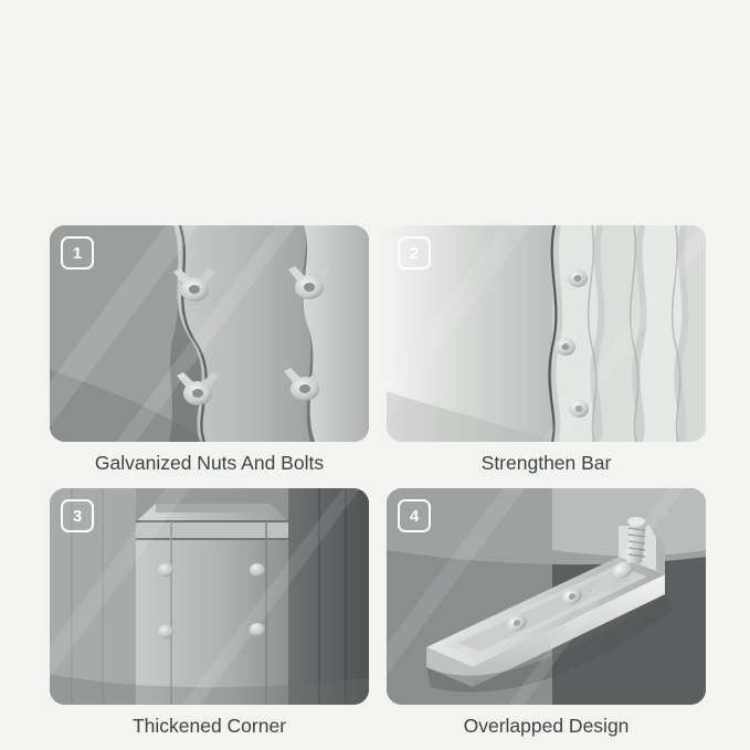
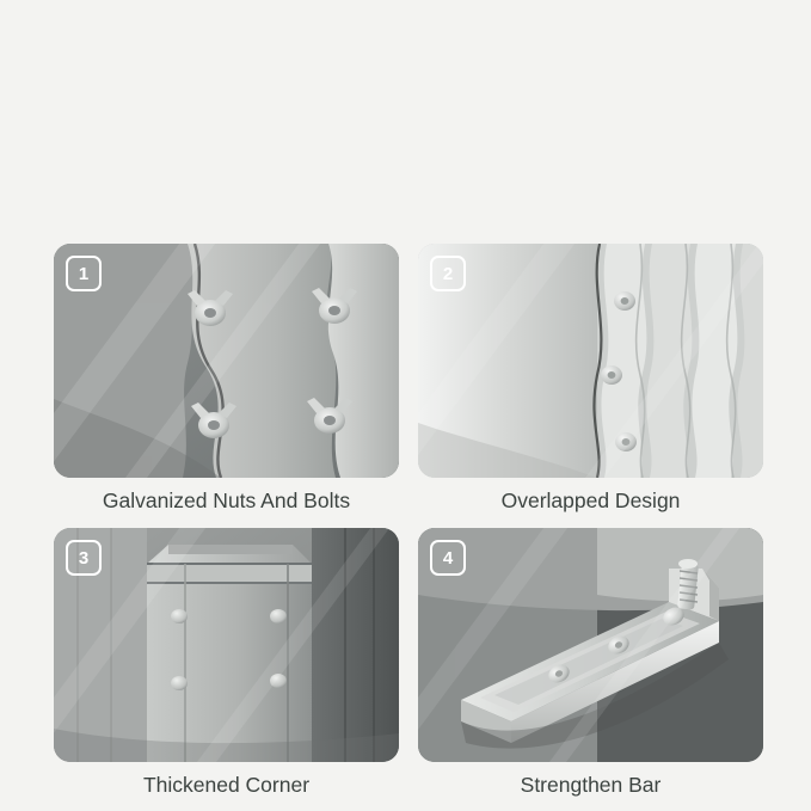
  1
  Galvanized Nuts And Bolts
  2
- Strengthen Bar
+ Overlapped Design
  3
  Thickened Corner
  4
- Overlapped Design
+ Strengthen Bar
